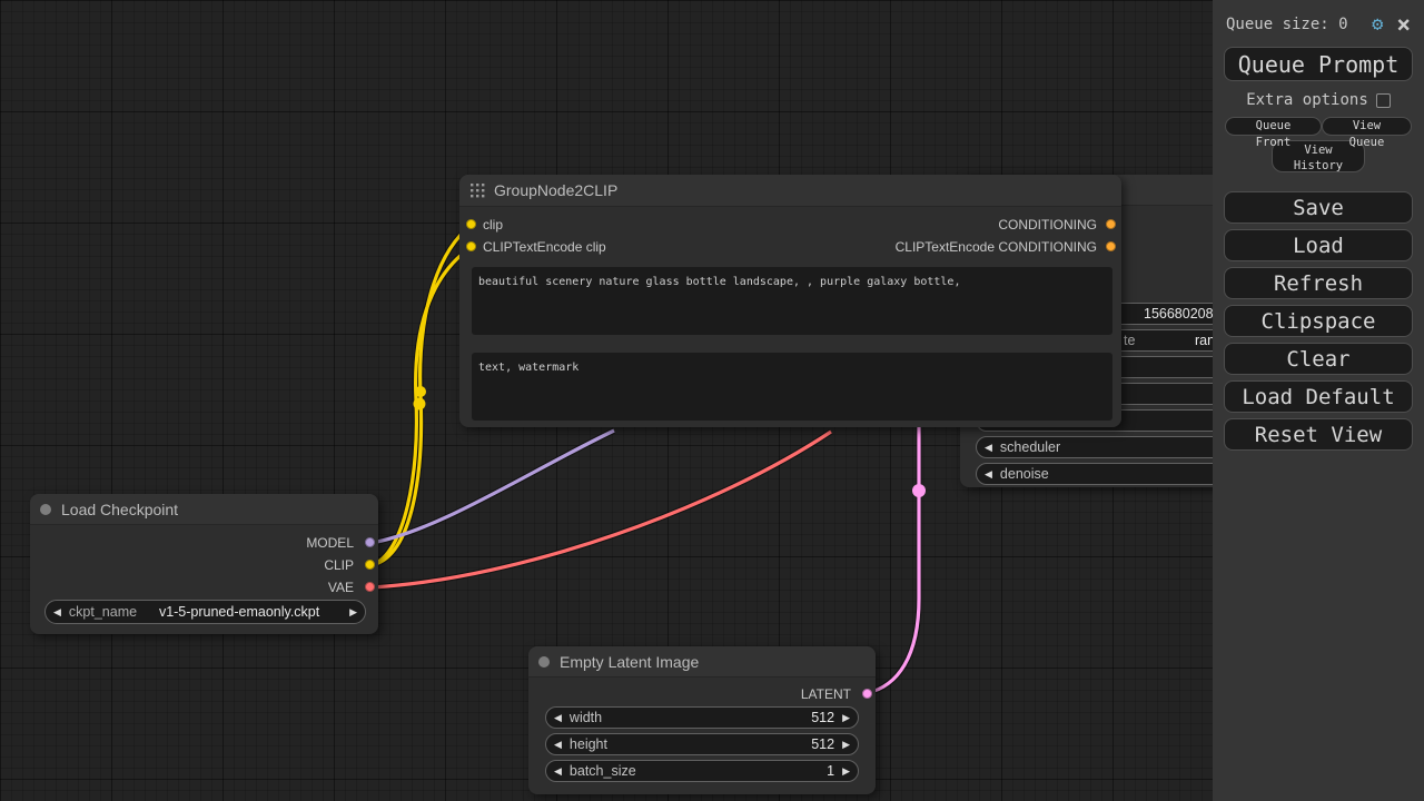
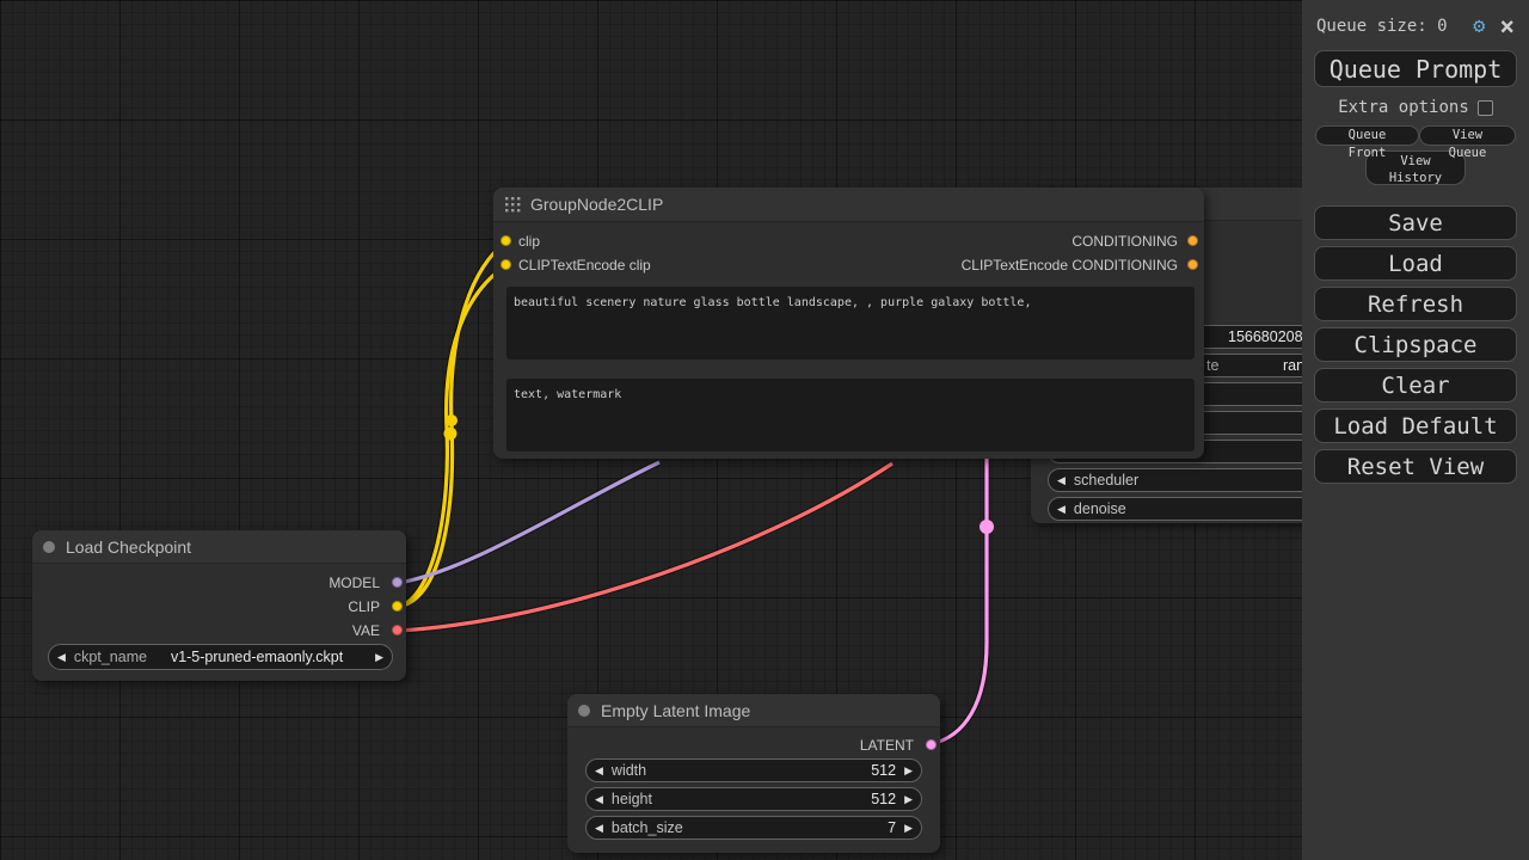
  156680208
  te
  ran
  ◀
  scheduler
  ◀
  denoise
  Load Checkpoint
  MODEL
  CLIP
  VAE
  ◀
  ckpt_name
  v1-5-pruned-emaonly.ckpt
  ▶
  Empty Latent Image
  LATENT
  ◀
  width
  512
  ▶
  ◀
  height
  512
  ▶
  ◀
  batch_size
- 1
+ 7
  ▶
  GroupNode2CLIP
  clip
  CLIPTextEncode clip
  CONDITIONING
  CLIPTextEncode CONDITIONING
  beautiful scenery nature glass bottle landscape, , purple galaxy bottle,
  text, watermark
  Queue size: 0
  ⚙
  ×
  Queue Prompt
  Extra options
  Queue Front
  View Queue
  View
  History
  Save
  Load
  Refresh
  Clipspace
  Clear
  Load Default
  Reset View
